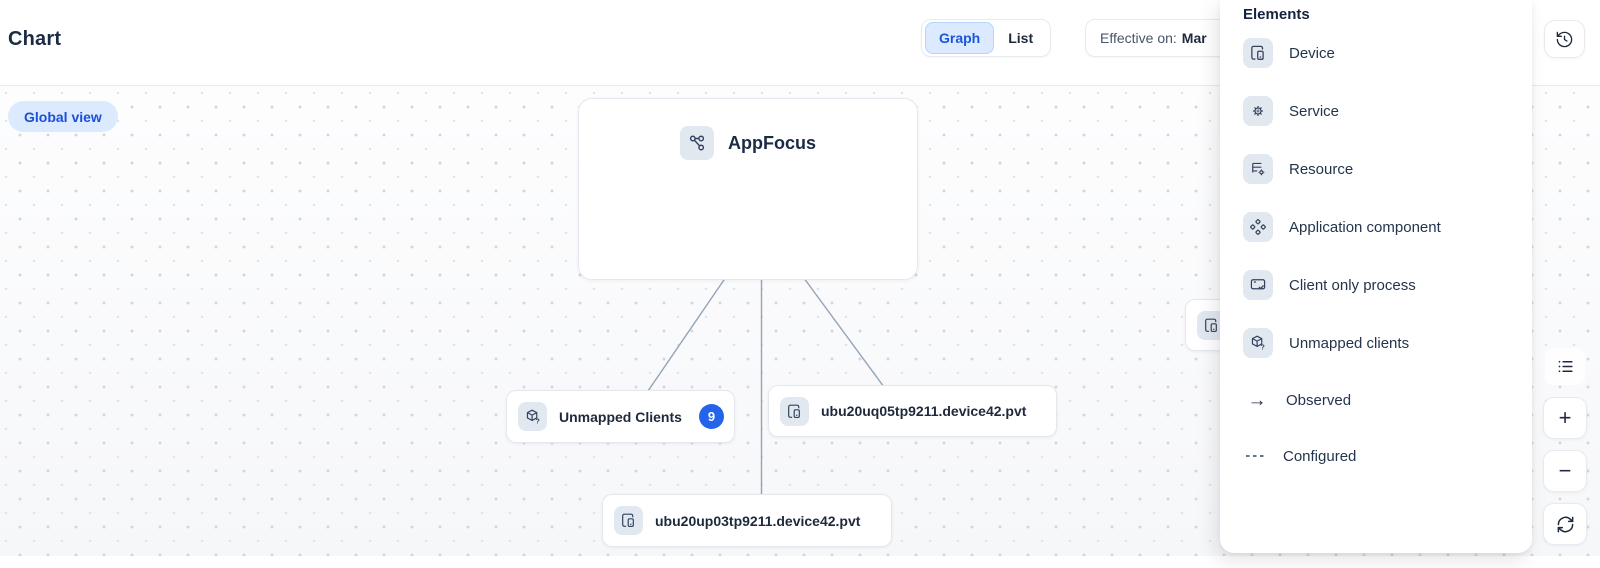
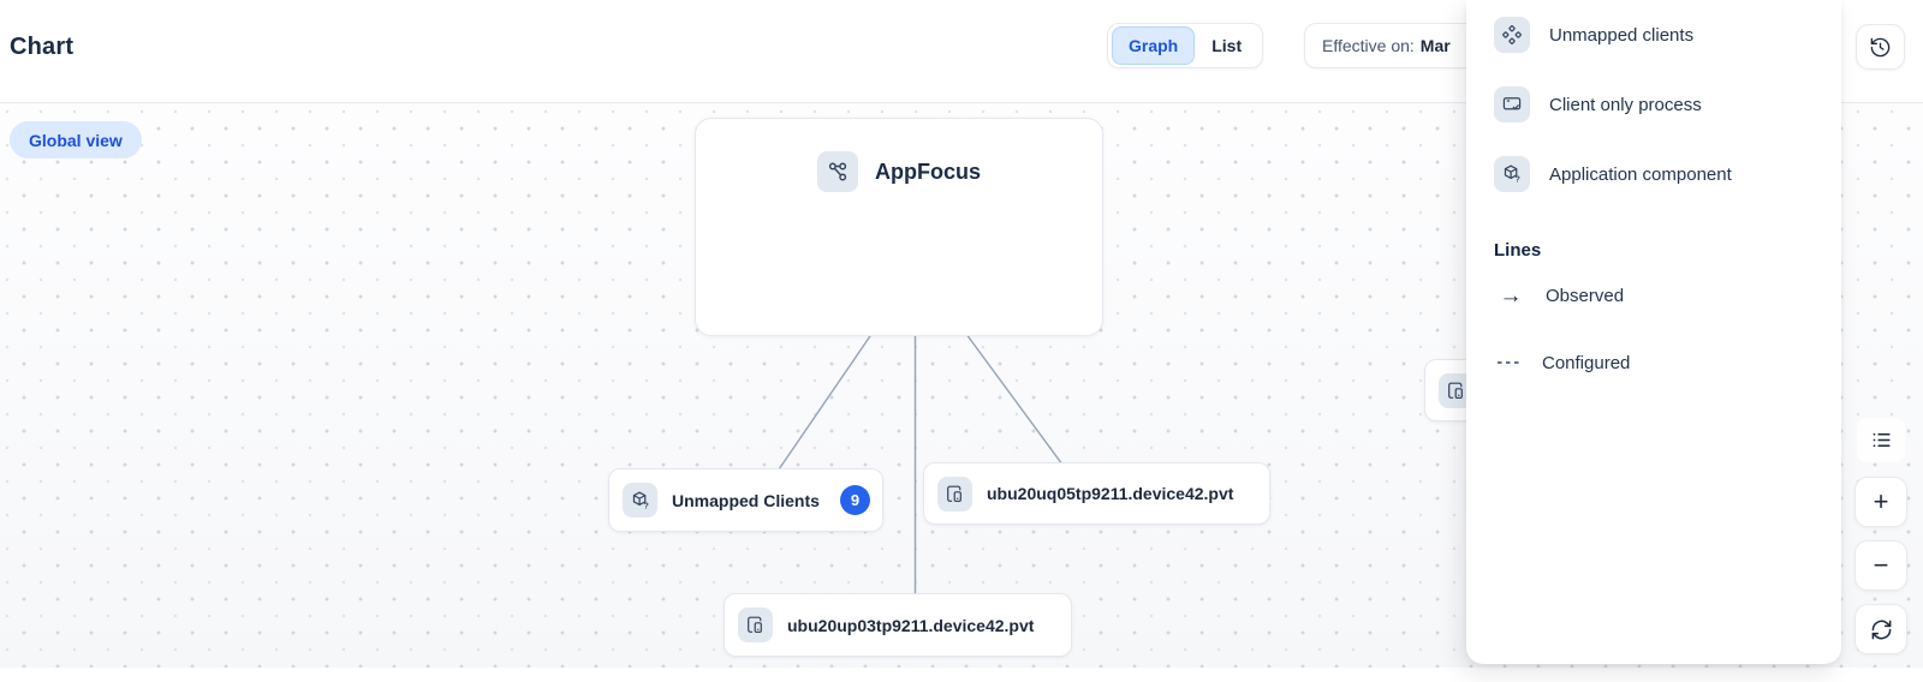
  Chart
  Graph
  List
  Effective on:
  Mar
  Global view
  AppFocus
  ?
  Unmapped Clients
  9
  ubu20uq05tp9211.device42.pvt
  ubu20up03tp9211.device42.pvt
- Elements
- Device
- Service
- Resource
- Application component
+ Unmapped clients
  Client only process
  ?
- Unmapped clients
+ Application component
+ Lines
  →
  Observed
  Configured
  +
  −
